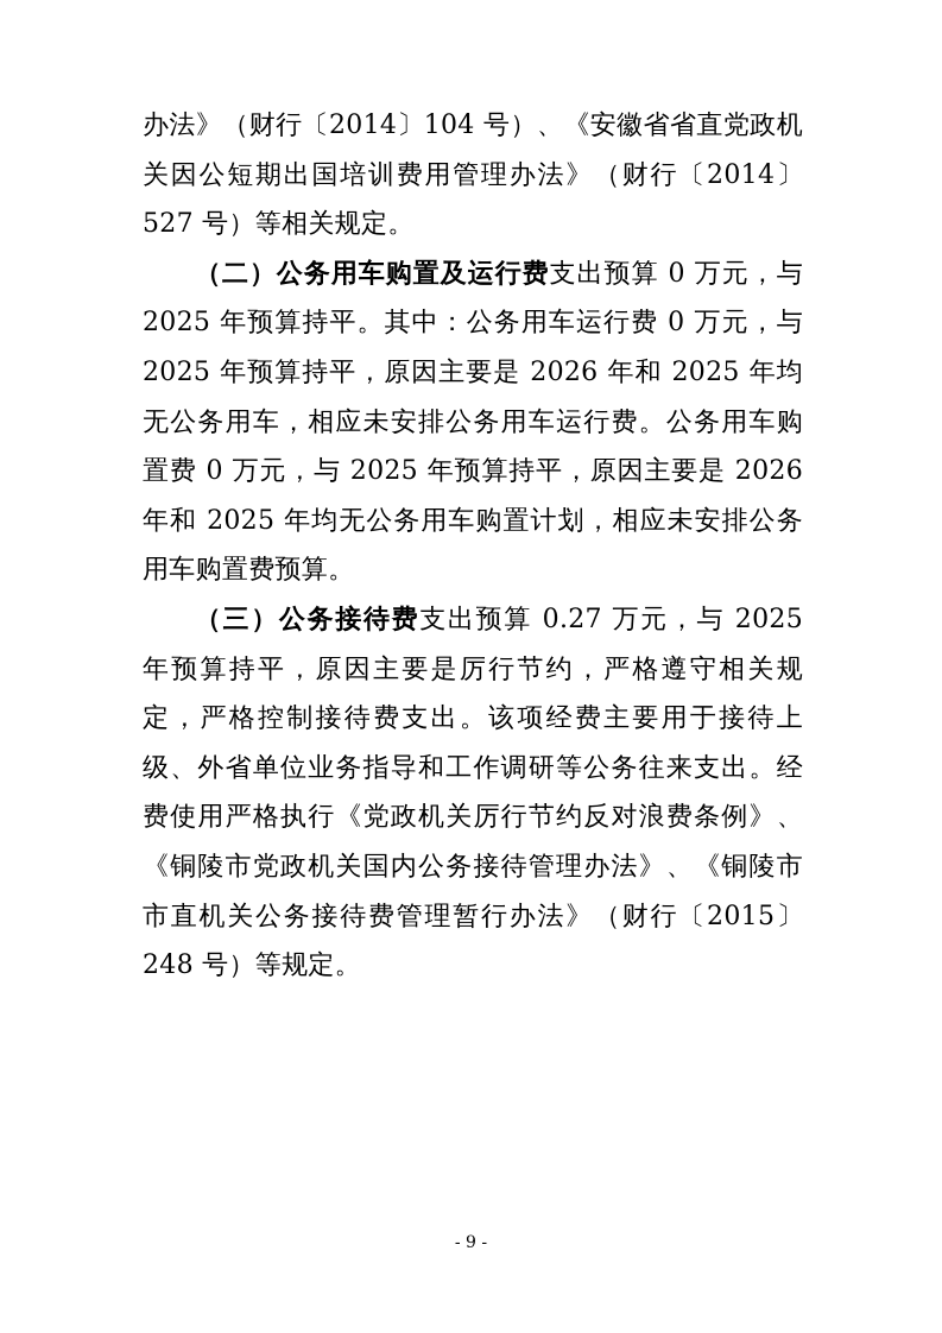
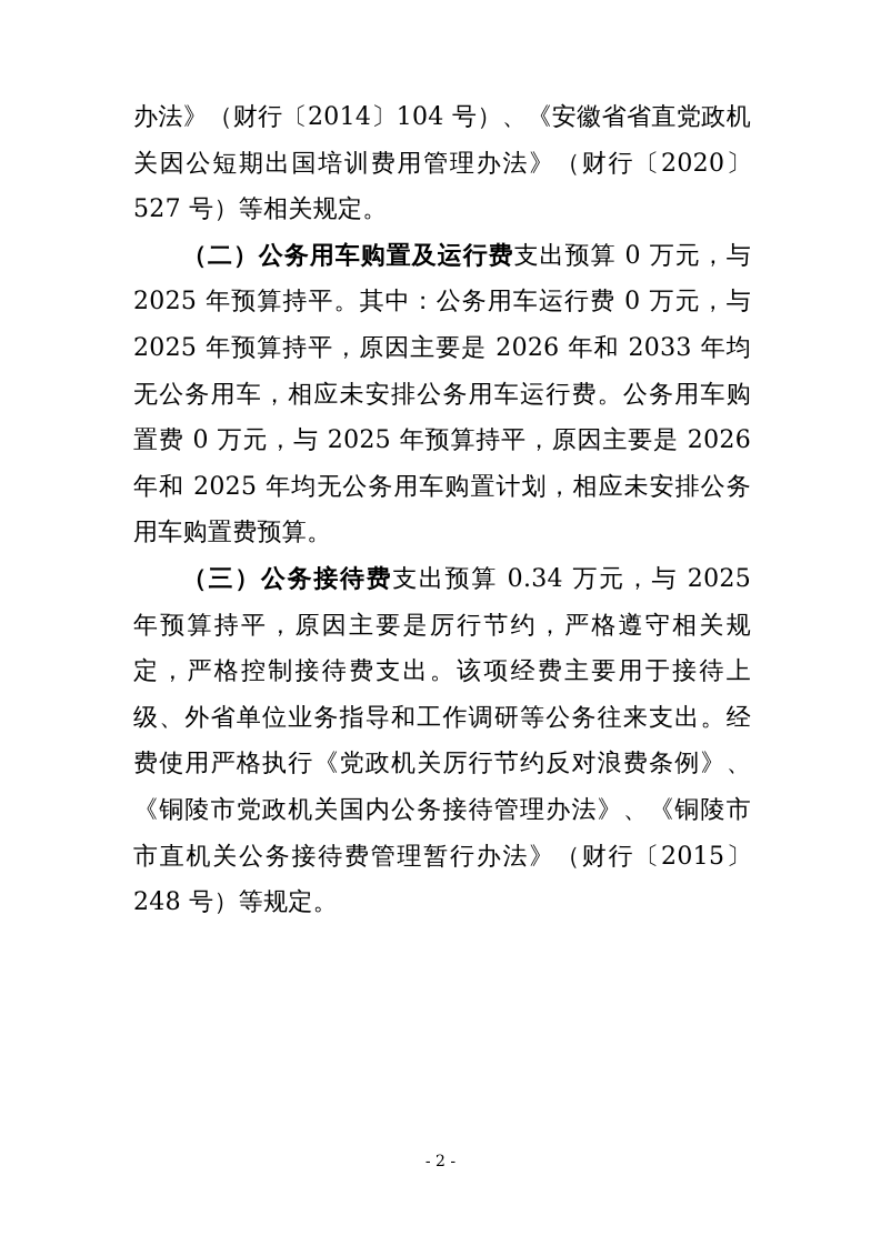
- 办法》（财行〔2014〕104 号）、《安徽省省直党政机关因公短期出国培训费用管理办法》（财行〔2014〕527 号）等相关规定。
+ 办法》（财行〔2014〕104 号）、《安徽省省直党政机关因公短期出国培训费用管理办法》（财行〔2020〕527 号）等相关规定。
- （二）公务用车购置及运行费支出预算 0 万元，与 2025 年预算持平。其中：公务用车运行费 0 万元，与 2025 年预算持平，原因主要是 2026 年和 2025 年均无公务用车，相应未安排公务用车运行费。公务用车购置费 0 万元，与 2025 年预算持平，原因主要是 2026 年和 2025 年均无公务用车购置计划，相应未安排公务用车购置费预算。
+ （二）公务用车购置及运行费支出预算 0 万元，与 2025 年预算持平。其中：公务用车运行费 0 万元，与 2025 年预算持平，原因主要是 2026 年和 2033 年均无公务用车，相应未安排公务用车运行费。公务用车购置费 0 万元，与 2025 年预算持平，原因主要是 2026 年和 2025 年均无公务用车购置计划，相应未安排公务用车购置费预算。
- （三）公务接待费支出预算 0.27 万元，与 2025 年预算持平，原因主要是厉行节约，严格遵守相关规定，严格控制接待费支出。该项经费主要用于接待上级、外省单位业务指导和工作调研等公务往来支出。经费使用严格执行《党政机关厉行节约反对浪费条例》、《铜陵市党政机关国内公务接待管理办法》、《铜陵市市直机关公务接待费管理暂行办法》（财行〔2015〕248 号）等规定。
+ （三）公务接待费支出预算 0.34 万元，与 2025 年预算持平，原因主要是厉行节约，严格遵守相关规定，严格控制接待费支出。该项经费主要用于接待上级、外省单位业务指导和工作调研等公务往来支出。经费使用严格执行《党政机关厉行节约反对浪费条例》、《铜陵市党政机关国内公务接待管理办法》、《铜陵市市直机关公务接待费管理暂行办法》（财行〔2015〕248 号）等规定。
- - 9 -
+ - 2 -
